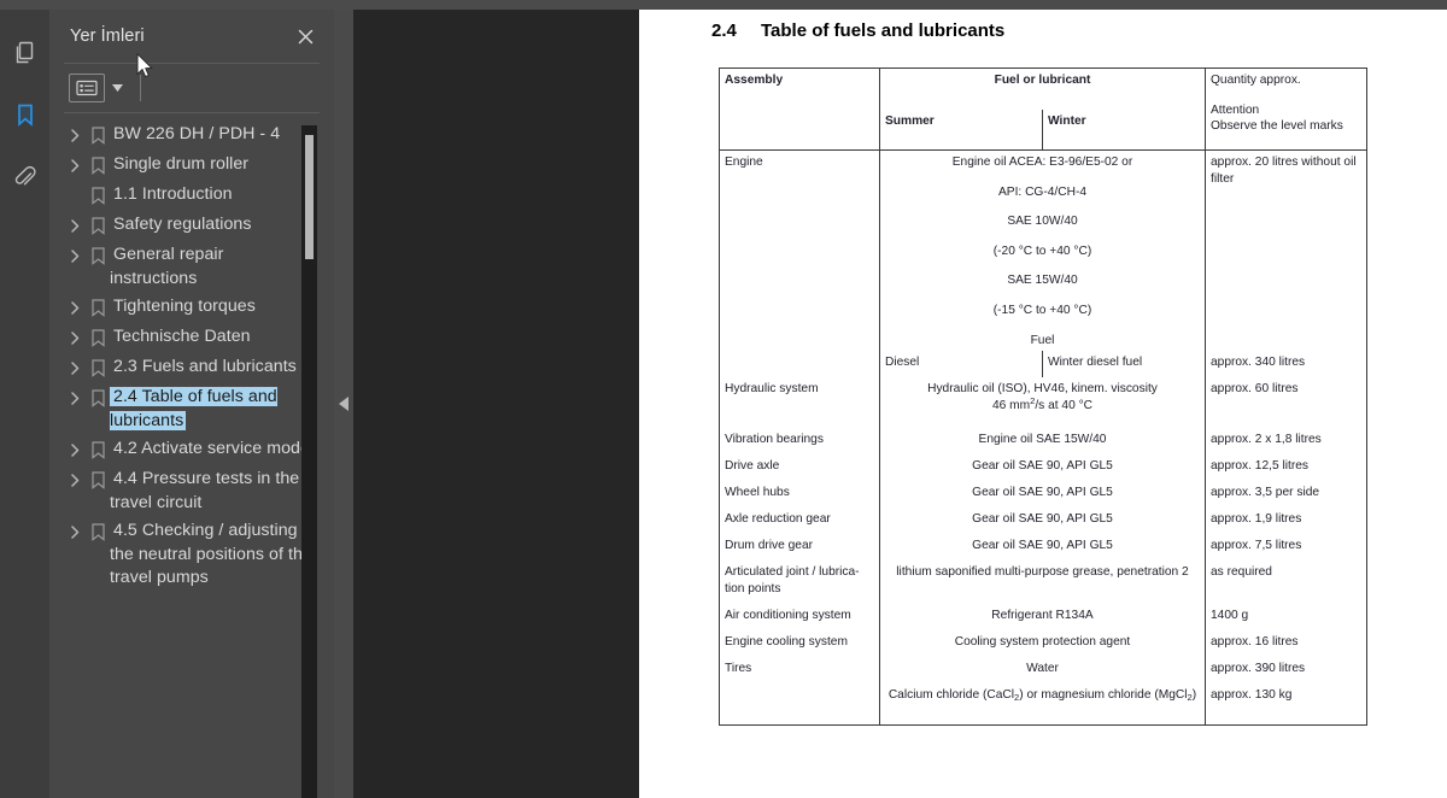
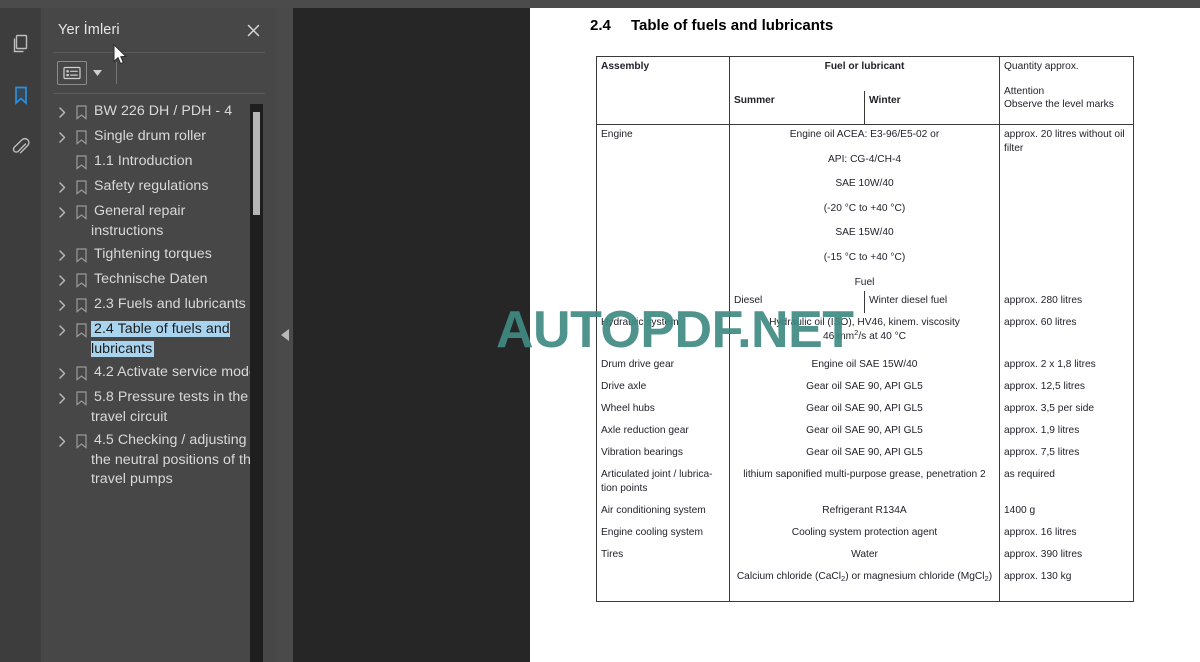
  Yer İmleri
  BW 226 DH / PDH - 4
  Single drum roller
  1.1 Introduction
  Safety regulations
  General repair instructions
  Tightening torques
  Technische Daten
  2.3 Fuels and lubricants
  2.4 Table of fuels and lubricants
  4.2 Activate service mod
- 4.4 Pressure tests in the travel circuit
+ 5.8 Pressure tests in the travel circuit
  4.5 Checking / adjusting the neutral positions of th travel pumps
  2.4 Table of fuels and lubricants
  Assembly	Fuel or lubricant	Quantity approx. Attention Observe the level marks
  Summer	Winter
  Engine	Engine oil ACEA: E3-96/E5-02 orAPI: CG-4/CH-4SAE 10W/40(-20 °C to +40 °C)SAE 15W/40(-15 °C to +40 °C)Fuel	approx. 20 litres without oil filter
- 	Diesel	Winter diesel fuel	approx. 340 litres
+ 	Diesel	Winter diesel fuel	approx. 280 litres
  Hydraulic system	Hydraulic oil (ISO), HV46, kinem. viscosity 46 mm2/s at 40 °C	approx. 60 litres
- Vibration bearings	Engine oil SAE 15W/40	approx. 2 x 1,8 litres
+ Drum drive gear	Engine oil SAE 15W/40	approx. 2 x 1,8 litres
  Drive axle	Gear oil SAE 90, API GL5	approx. 12,5 litres
  Wheel hubs	Gear oil SAE 90, API GL5	approx. 3,5 per side
  Axle reduction gear	Gear oil SAE 90, API GL5	approx. 1,9 litres
- Drum drive gear	Gear oil SAE 90, API GL5	approx. 7,5 litres
+ Vibration bearings	Gear oil SAE 90, API GL5	approx. 7,5 litres
  Articulated joint / lubrica-tion points	lithium saponified multi-purpose grease, penetration 2	as required
  Air conditioning system	Refrigerant R134A	1400 g
  Engine cooling system	Cooling system protection agent	approx. 16 litres
  Tires	Water	approx. 390 litres
  	Calcium chloride (CaCl2) or magnesium chloride (MgCl2)	approx. 130 kg
+ AUTOPDF.NET
